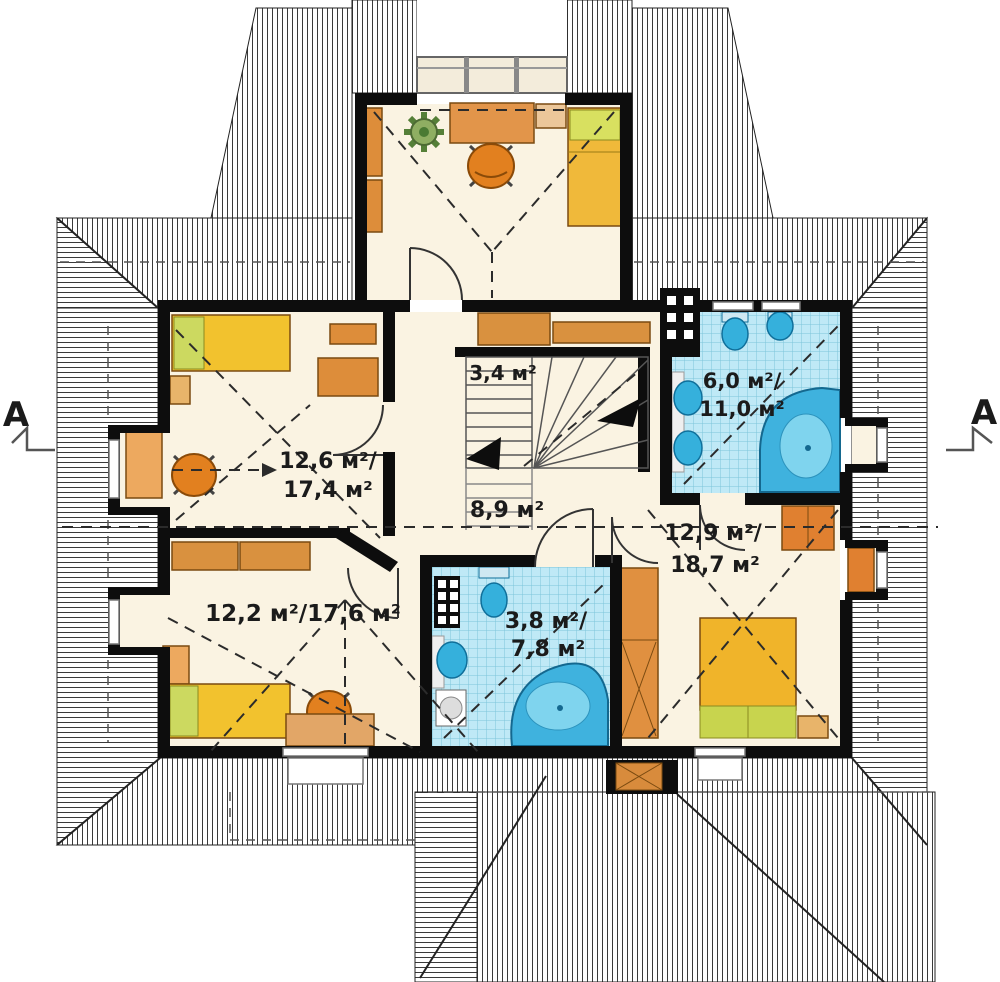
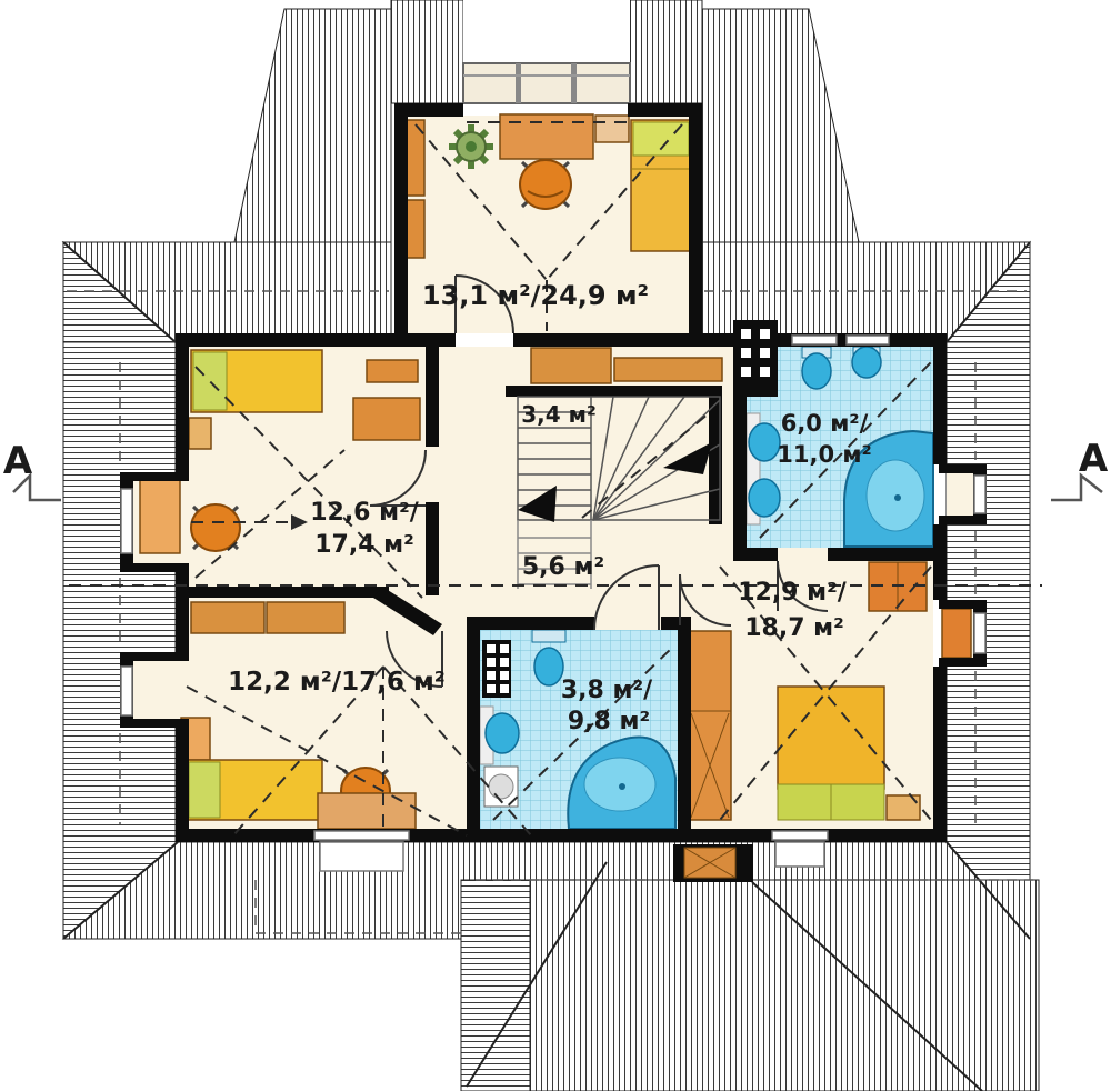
+ 13,1 м²/24,9 м²
  3,4 м²
  6,0 м²/
  11,0 м²
  12,6 м²/
  17,4 м²
- 8,9 м²
+ 5,6 м²
  12,9 м²/
  18,7 м²
  12,2 м²/17,6 м²
  3,8 м²/
- 7,8 м²
+ 9,8 м²
  A
  A
